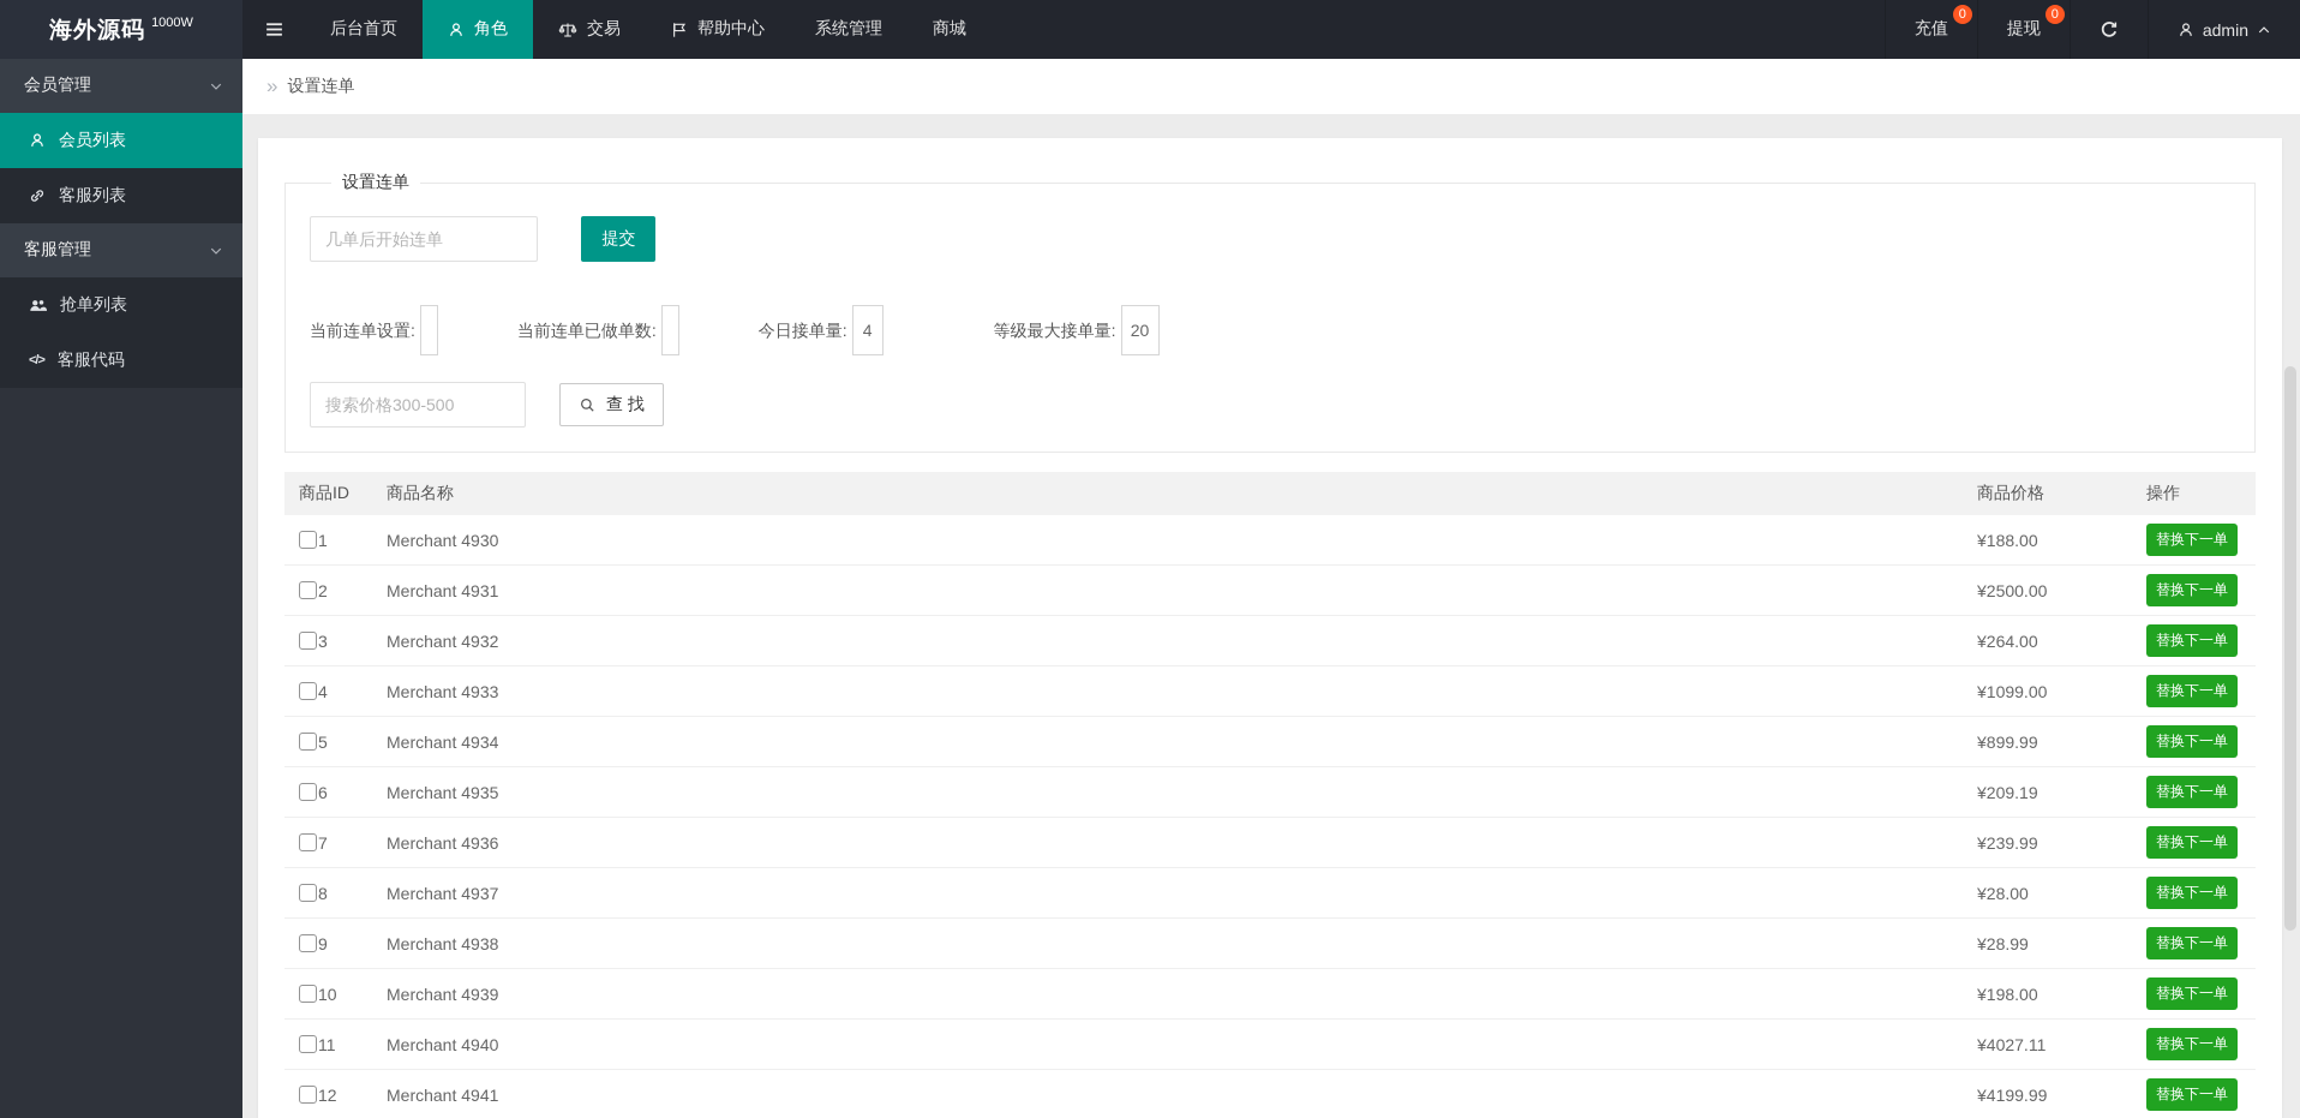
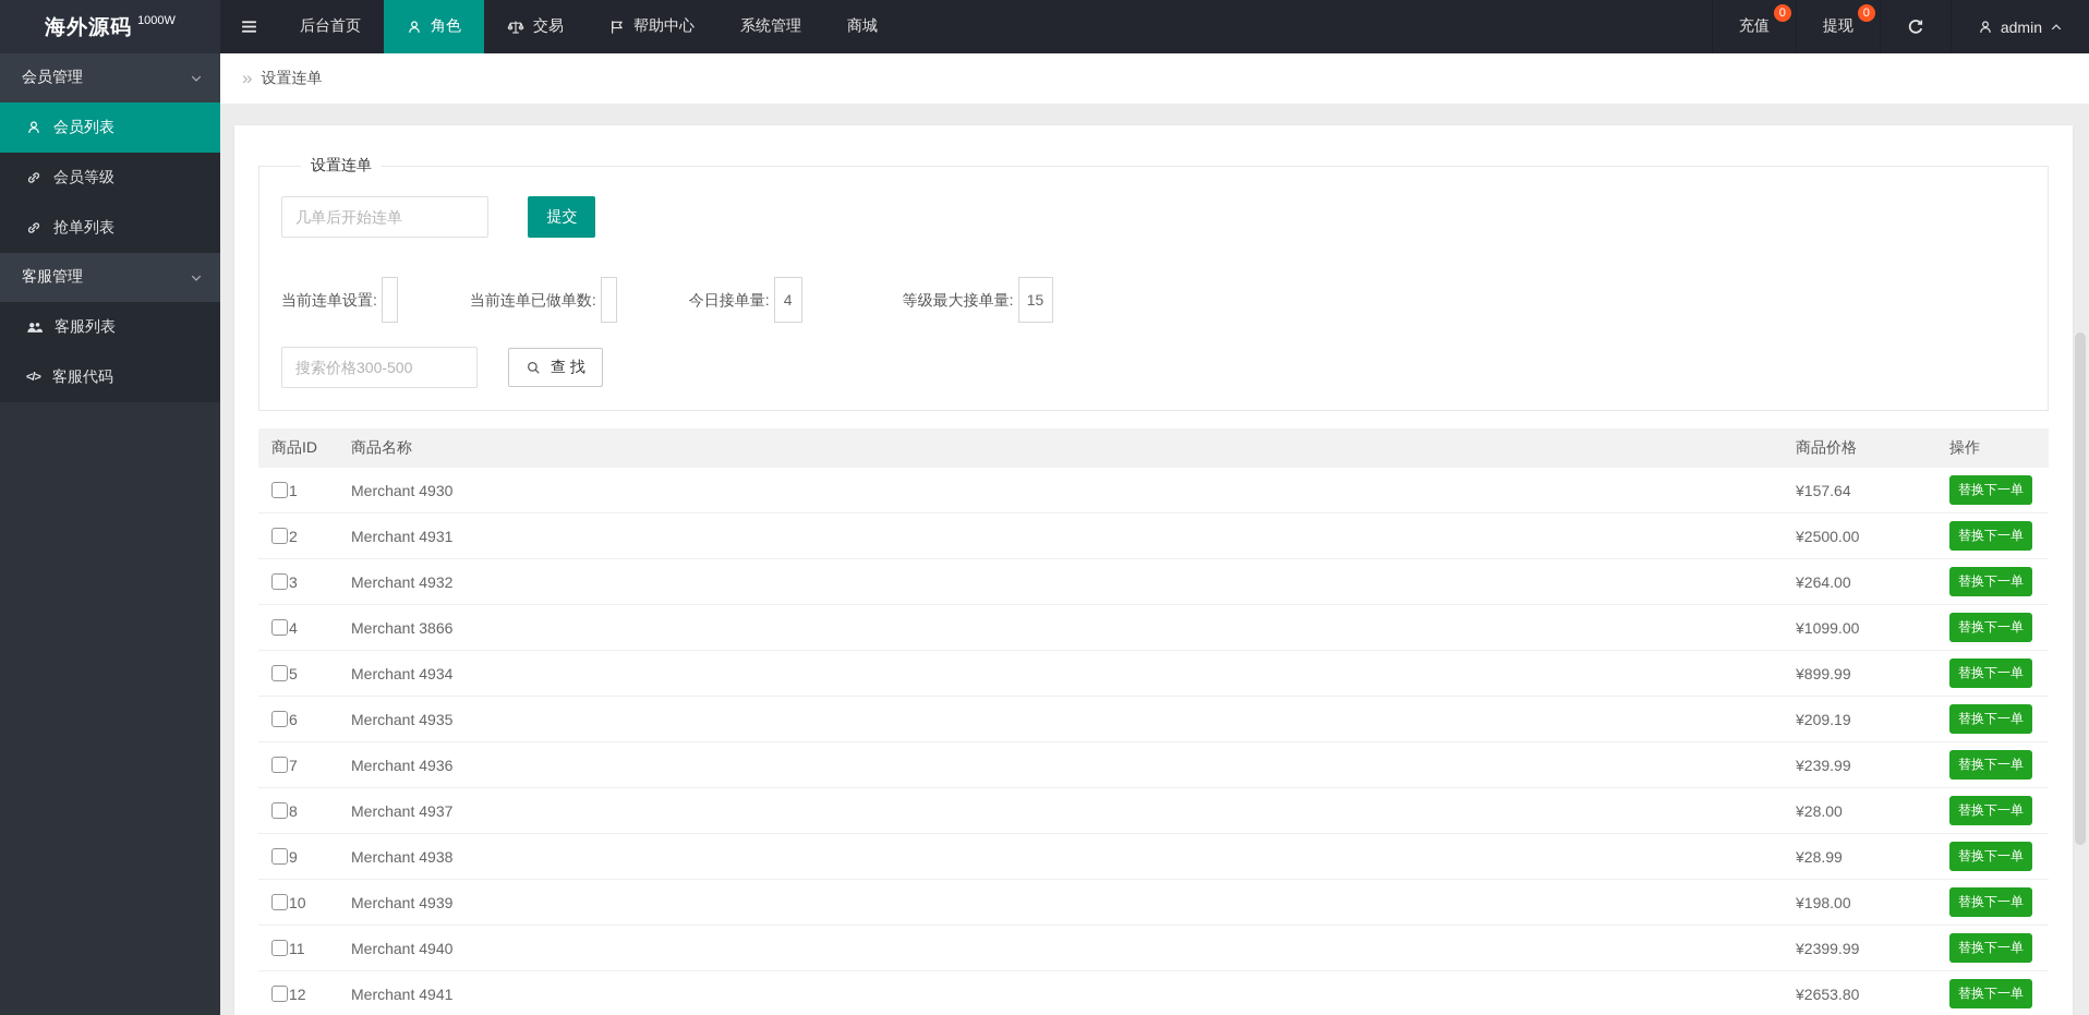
  海外源码
  1000W
  后台首页
  角色
  交易
  帮助中心
  系统管理
  商城
  充值
  0
  提现
  0
  admin
  会员管理
  会员列表
+ 会员等级
- 客服列表
+ 抢单列表
  客服管理
- 抢单列表
+ 客服列表
  </>
  客服代码
  »
  设置连单
  设置连单
  几单后开始连单 提交
  当前连单设置:
  当前连单已做单数:
  今日接单量:
  4
  等级最大接单量:
- 20
+ 15
  搜索价格300-500
  查 找
  商品ID
  商品名称
  商品价格
  操作
  1
  Merchant 4930
- ¥188.00
+ ¥157.64
  替换下一单
  2
  Merchant 4931
  ¥2500.00
  替换下一单
  3
  Merchant 4932
  ¥264.00
  替换下一单
  4
- Merchant 4933
+ Merchant 3866
  ¥1099.00
  替换下一单
  5
  Merchant 4934
  ¥899.99
  替换下一单
  6
  Merchant 4935
  ¥209.19
  替换下一单
  7
  Merchant 4936
  ¥239.99
  替换下一单
  8
  Merchant 4937
  ¥28.00
  替换下一单
  9
  Merchant 4938
  ¥28.99
  替换下一单
  10
  Merchant 4939
  ¥198.00
  替换下一单
  11
  Merchant 4940
- ¥4027.11
+ ¥2399.99
  替换下一单
  12
  Merchant 4941
- ¥4199.99
+ ¥2653.80
  替换下一单
